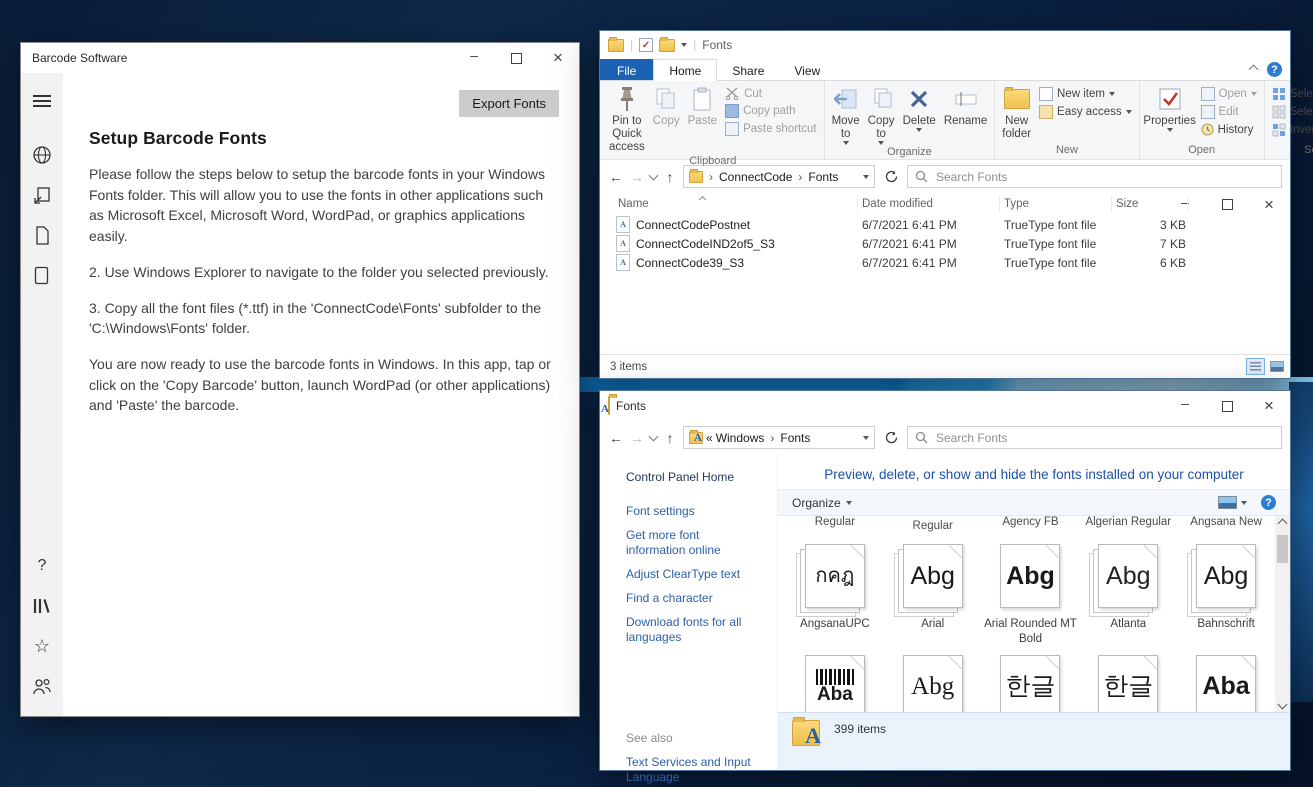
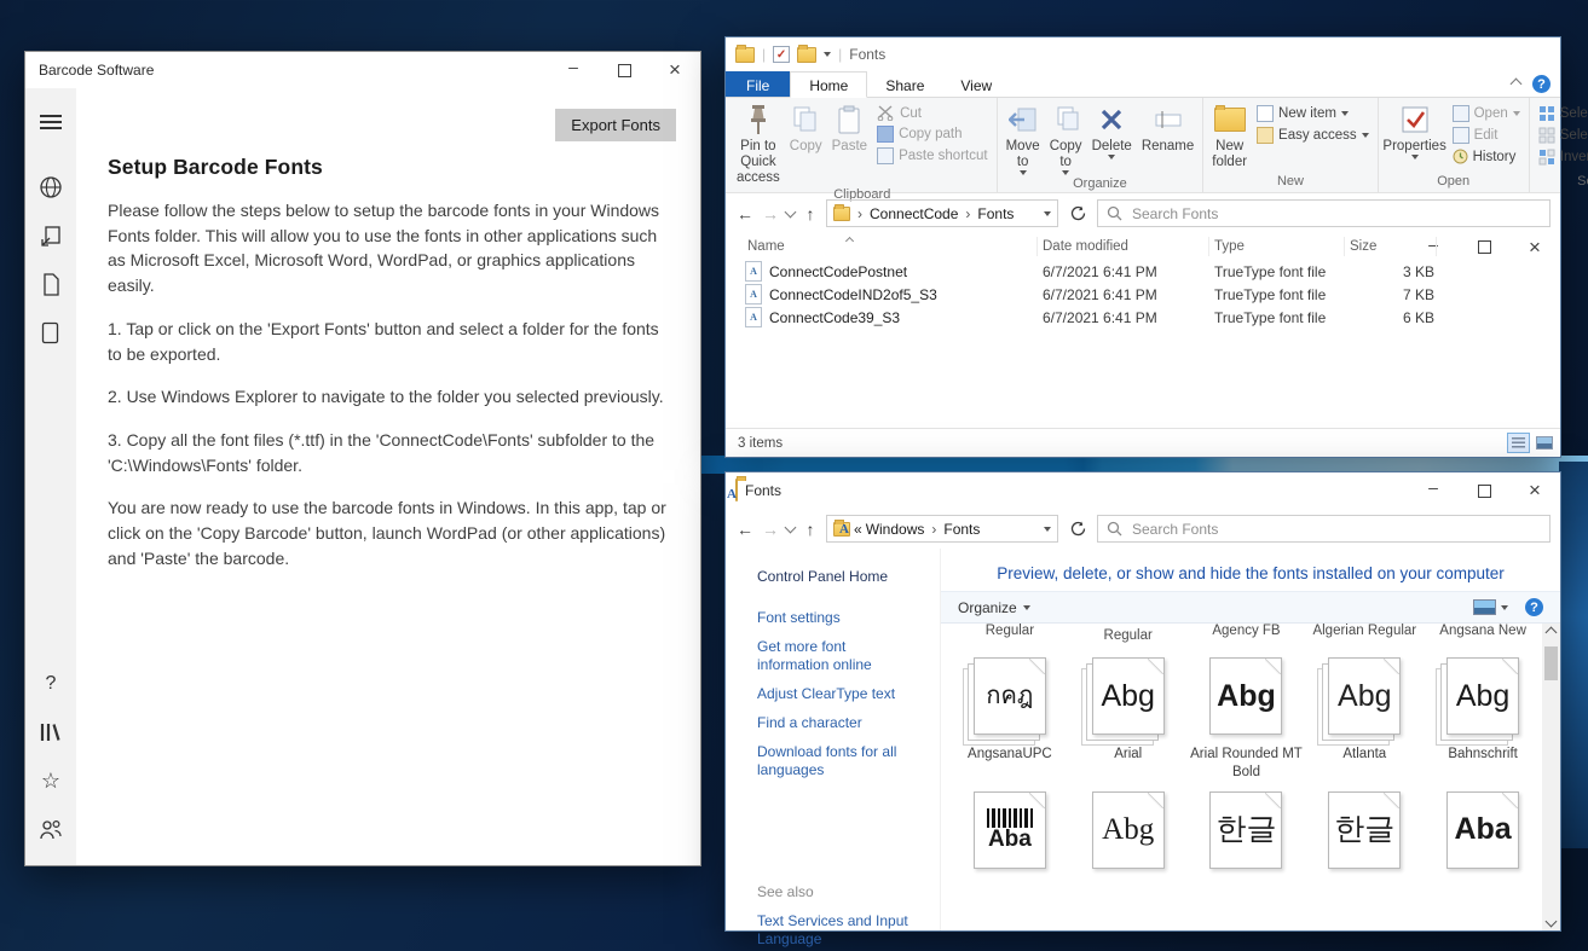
  Barcode Software
  ?
  ☆
  Export Fonts
  Setup Barcode Fonts
  Please follow the steps below to setup the barcode fonts in your Windows Fonts folder. This will allow you to use the fonts in other applications such as Microsoft Excel, Microsoft Word, WordPad, or graphics applications easily.
+ 1. Tap or click on the 'Export Fonts' button and select a folder for the fonts to be exported.
  2. Use Windows Explorer to navigate to the folder you selected previously.
  3. Copy all the font files (*.ttf) in the 'ConnectCode\Fonts' subfolder to the 'C:\Windows\Fonts' folder.
  You are now ready to use the barcode fonts in Windows. In this app, tap or click on the 'Copy Barcode' button, launch WordPad (or other applications) and 'Paste' the barcode.
  |
  |
  Fonts
  File
  Home
  Share
  View
  Pin to Quick access
  Copy
  Paste
  Cut
  Copy path
  Paste shortcut
  Clipboard
  Move to
  Copy to
  Delete
  Rename
  Organize
  New folder
  New item
  Easy access
  New
  Properties
  Open
  Edit
  History
  Open
  ←
  →
  ↑
  ConnectCode
  Fonts
  Search Fonts
  Name
  Date modified
  Type
  Size
  ConnectCodePostnet
  6/7/2021 6:41 PM
  TrueType font file
  3 KB
  ConnectCodeIND2of5_S3
  6/7/2021 6:41 PM
  TrueType font file
  7 KB
  ConnectCode39_S3
  6/7/2021 6:41 PM
  TrueType font file
  6 KB
  3 items
  Fonts
  ←
  →
  ↑
  «
  Windows
  Fonts
  Search Fonts
  Control Panel Home
  Font settings
  Get more font information online
  Adjust ClearType text
  Find a character
  Download fonts for all languages
  See also
  Text Services and Input Language
  Preview, delete, or show and hide the fonts installed on your computer
  Organize
  Regular
  Regular
  Agency FB
  Algerian Regular
  Angsana New
  กคฎ
  AngsanaUPC
  Abg
  Arial
  Abg
  Arial Rounded MT Bold
  Abg
  Atlanta
  Abg
  Bahnschrift
  Aba
  Abg
  한글
  한글
  Aba
- 399 items
